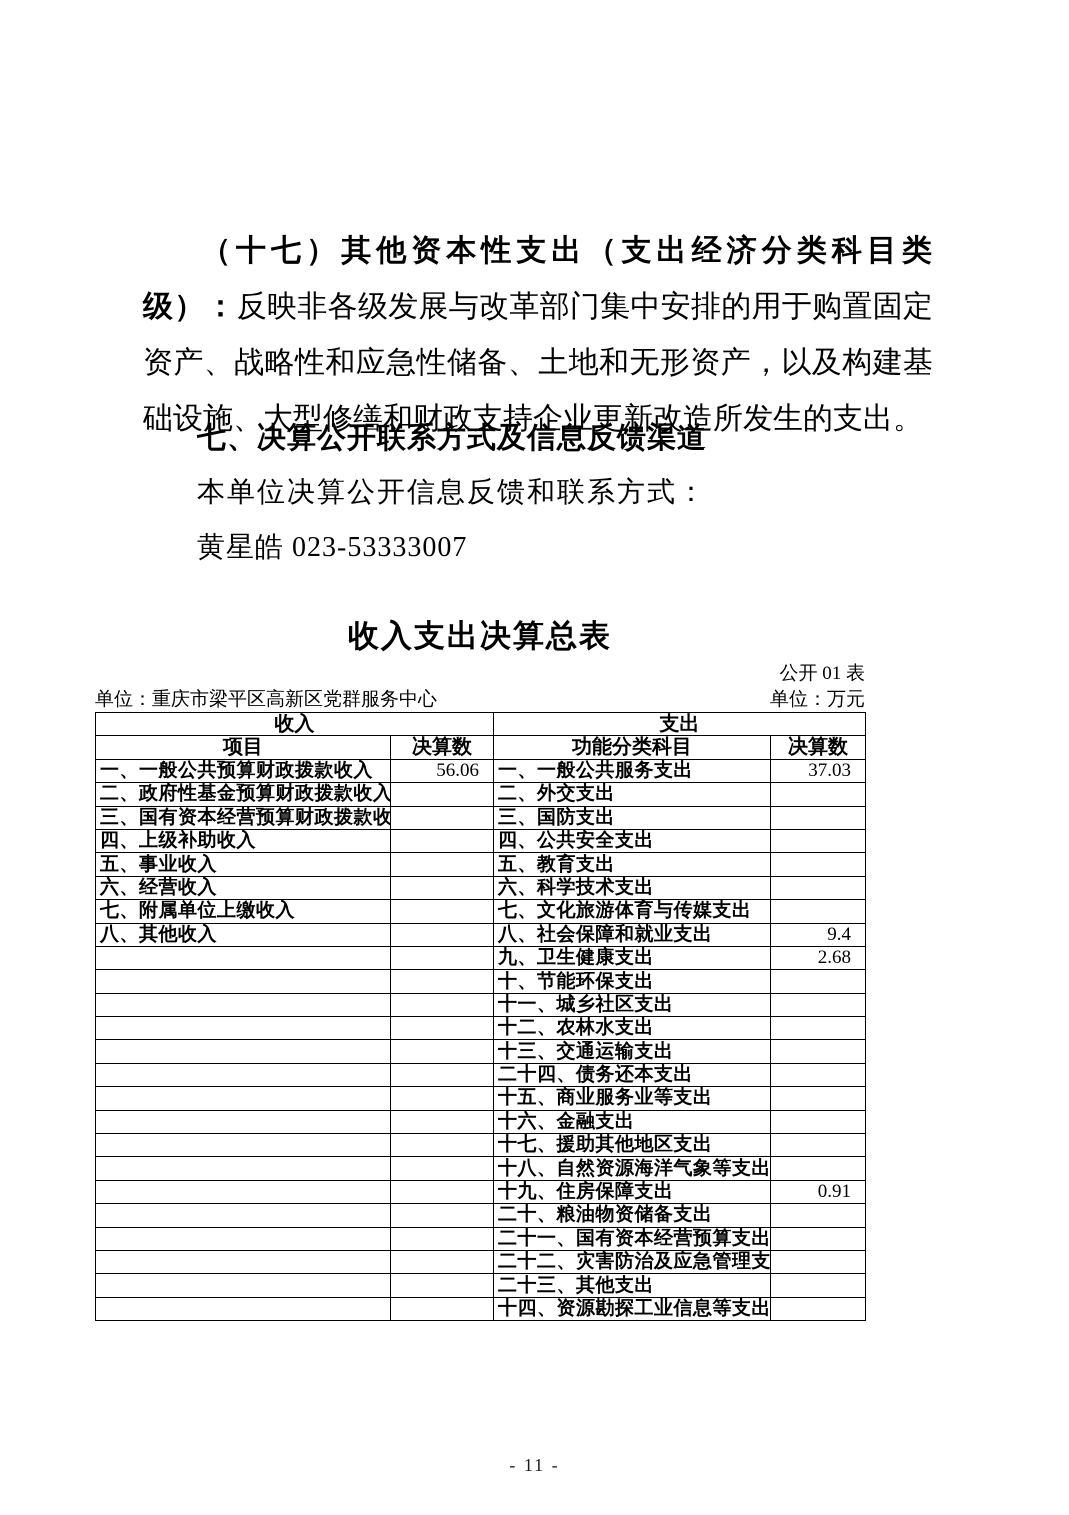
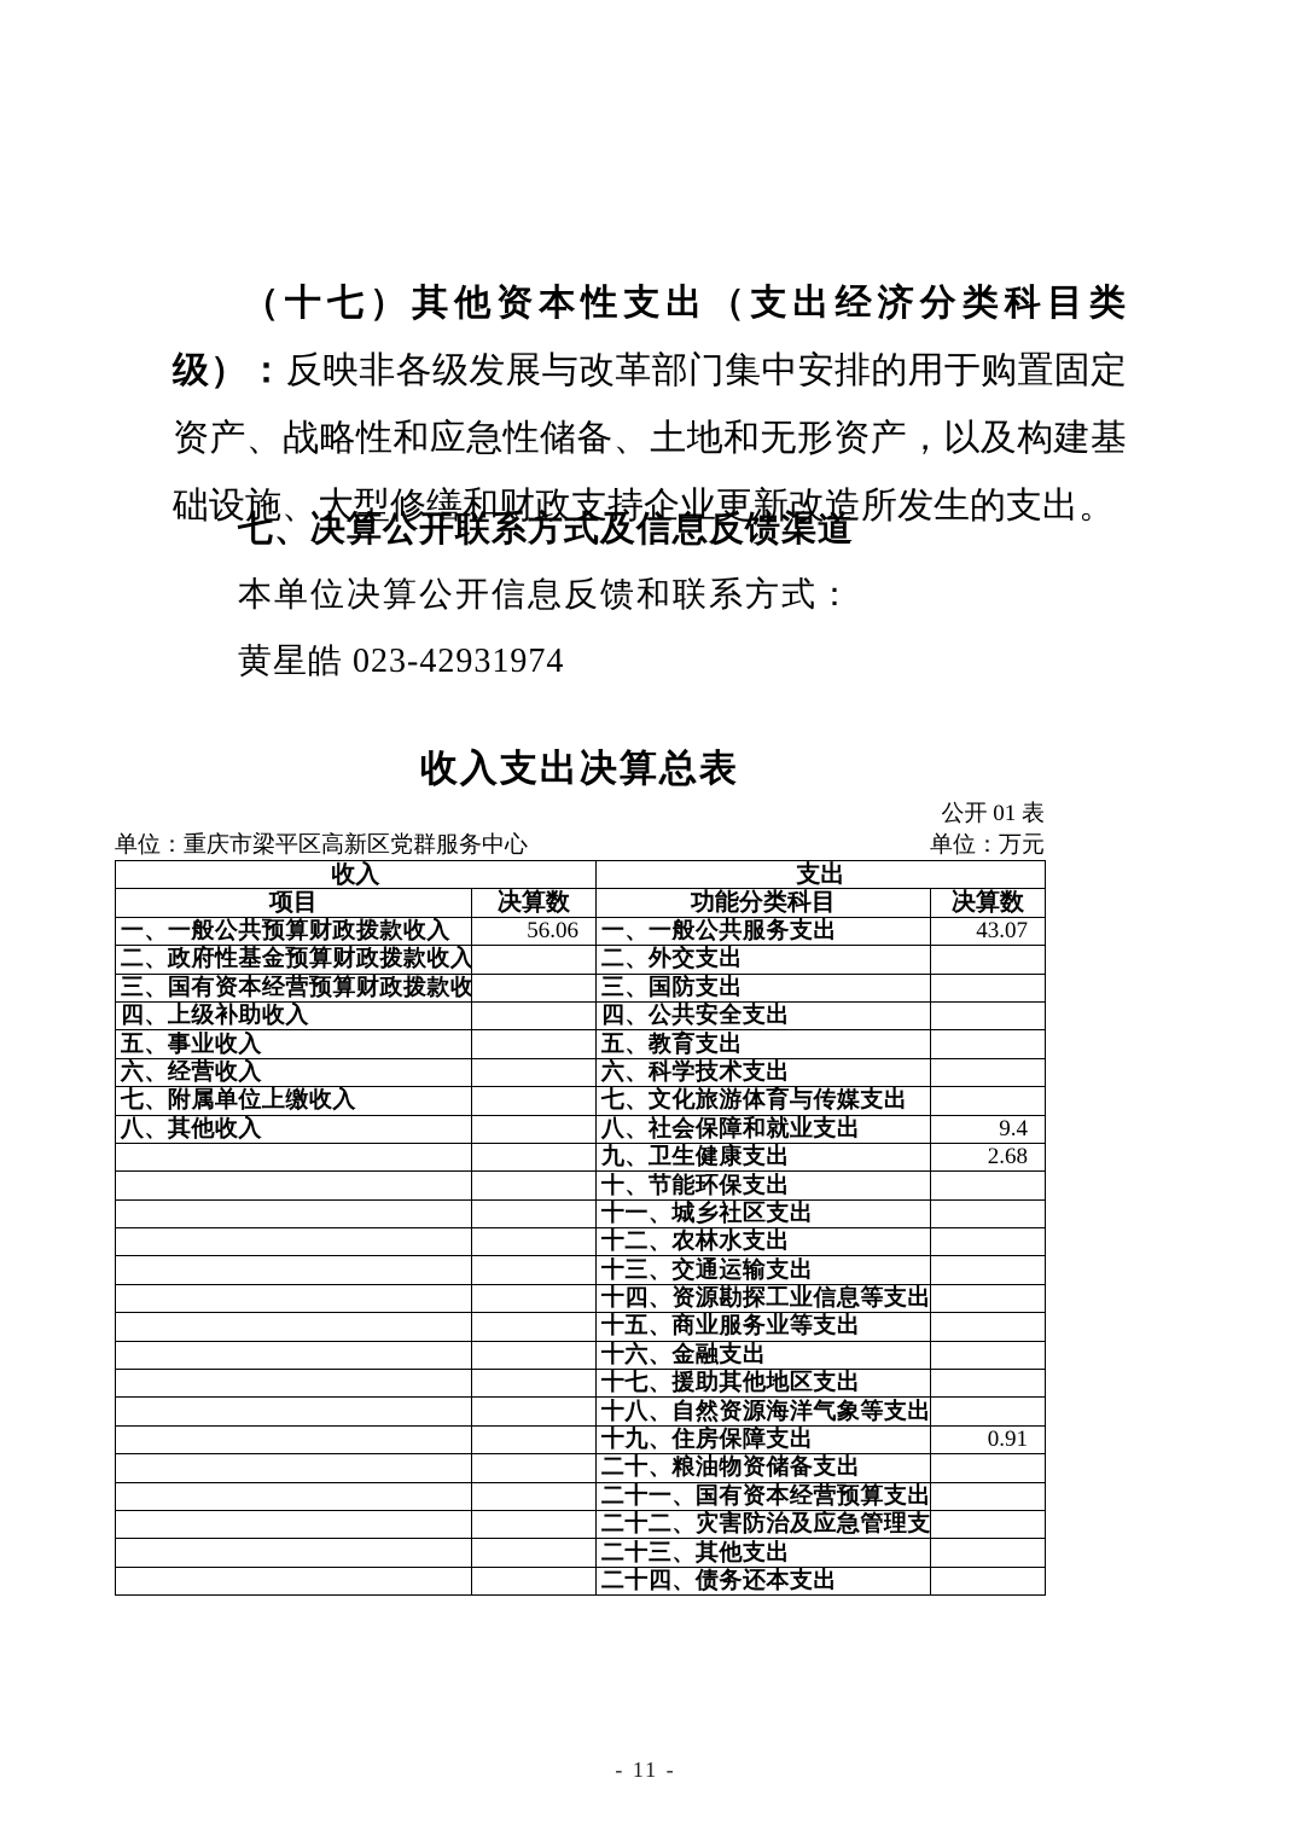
  （十七）其他资本性支出（支出经济分类科目类级）：反映非各级发展与改革部门集中安排的用于购置固定资产、战略性和应急性储备、土地和无形资产，以及构建基础设施、大型修缮和财政支持企业更新改造所发生的支出。
  七、决算公开联系方式及信息反馈渠道
  本单位决算公开信息反馈和联系方式：
- 黄星皓 023-53333007
+ 黄星皓 023-42931974
  收入支出决算总表
  公开 01 表
  单位：重庆市梁平区高新区党群服务中心
  单位：万元
  收入	支出
  项目	决算数	功能分类科目	决算数
- 一、一般公共预算财政拨款收入	56.06	一、一般公共服务支出	37.03
+ 一、一般公共预算财政拨款收入	56.06	一、一般公共服务支出	43.07
  二、政府性基金预算财政拨款收入		二、外交支出
  三、国有资本经营预算财政拨款收		三、国防支出
  四、上级补助收入		四、公共安全支出
  五、事业收入		五、教育支出
  六、经营收入		六、科学技术支出
  七、附属单位上缴收入		七、文化旅游体育与传媒支出
  八、其他收入		八、社会保障和就业支出	9.4
  		九、卫生健康支出	2.68
  		十、节能环保支出
  		十一、城乡社区支出
  		十二、农林水支出
  		十三、交通运输支出
- 		二十四、债务还本支出
+ 		十四、资源勘探工业信息等支出
  		十五、商业服务业等支出
  		十六、金融支出
  		十七、援助其他地区支出
  		十八、自然资源海洋气象等支出
  		十九、住房保障支出	0.91
  		二十、粮油物资储备支出
  		二十一、国有资本经营预算支出
  		二十二、灾害防治及应急管理支
  		二十三、其他支出
- 		十四、资源勘探工业信息等支出
+ 		二十四、债务还本支出
  - 11 -
